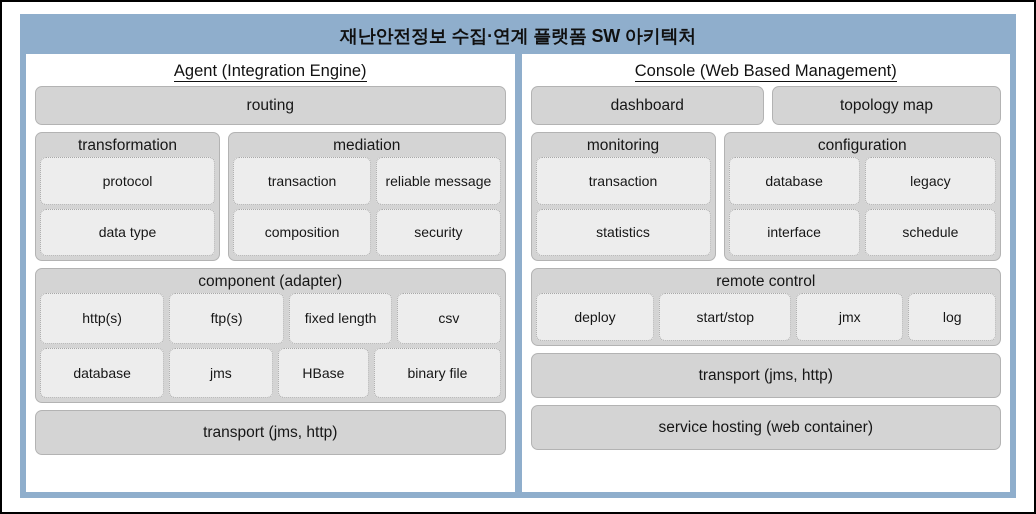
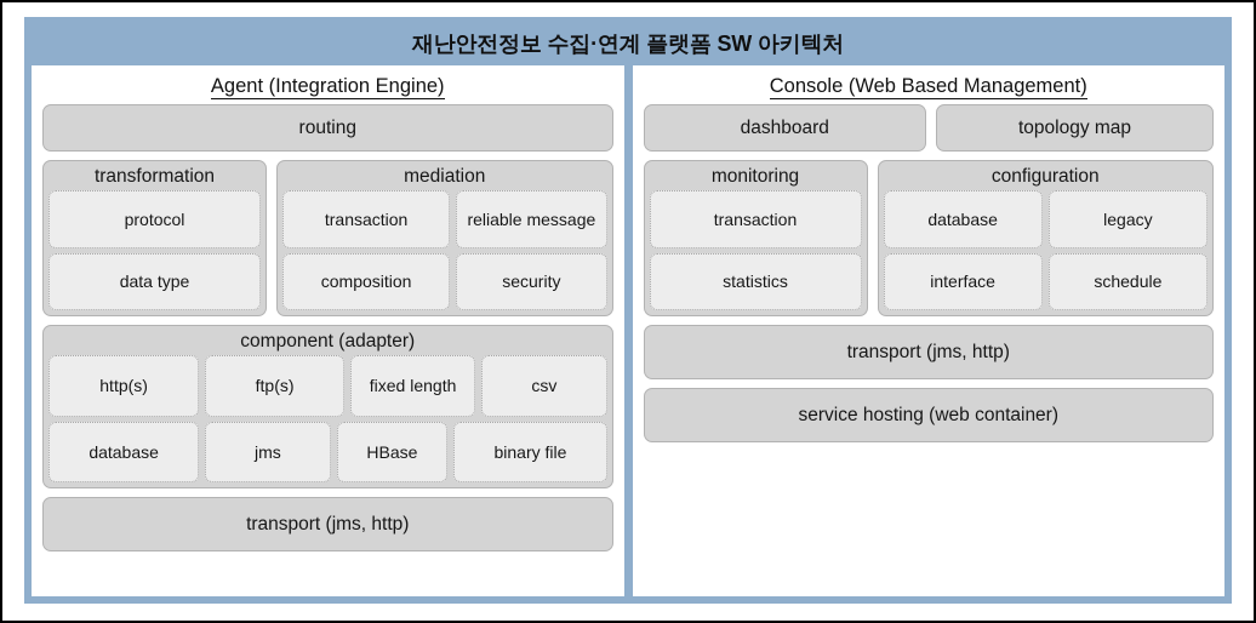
  재난안전정보 수집·연계 플랫폼 SW 아키텍처
  Agent (Integration Engine)
  routing
  transformation
  protocol
  data type
  mediation
  transaction
  reliable message
  composition
  security
  component (adapter)
  http(s)
  ftp(s)
  fixed length
  csv
  database
  jms
  HBase
  binary file
  transport (jms, http)
  Console (Web Based Management)
  dashboard
  topology map
  monitoring
  transaction
  statistics
  configuration
  database
  legacy
  interface
  schedule
- remote control
- deploy
- start/stop
- jmx
- log
  transport (jms, http)
  service hosting (web container)
